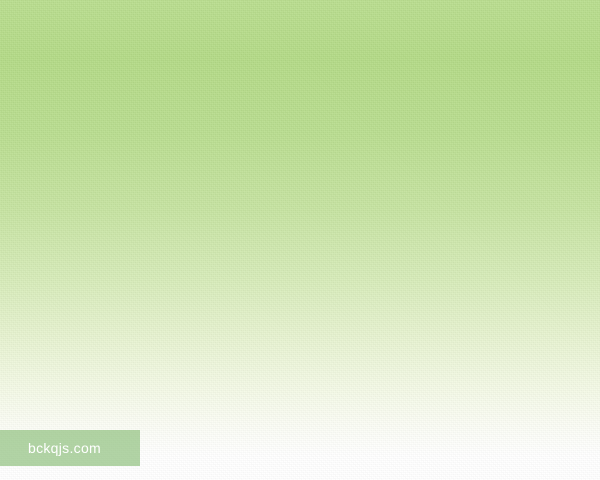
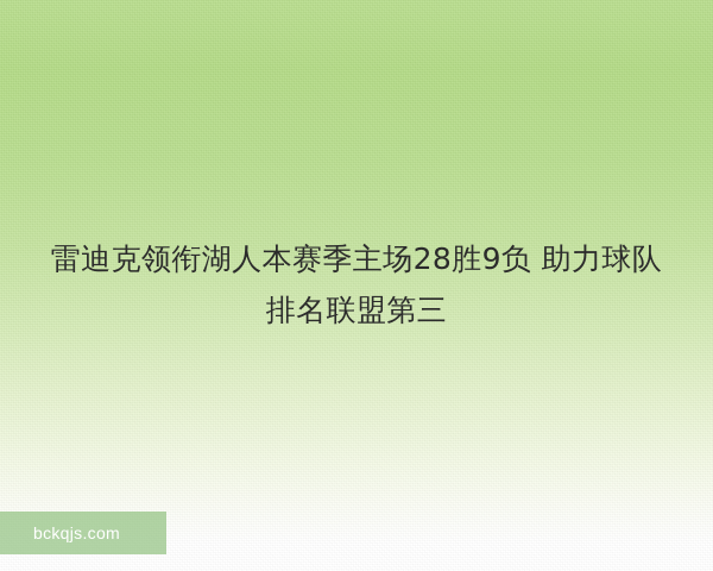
+ 雷迪克领衔湖人本赛季主场28胜9负 助力球队排名联盟第三
  bckqjs.com
